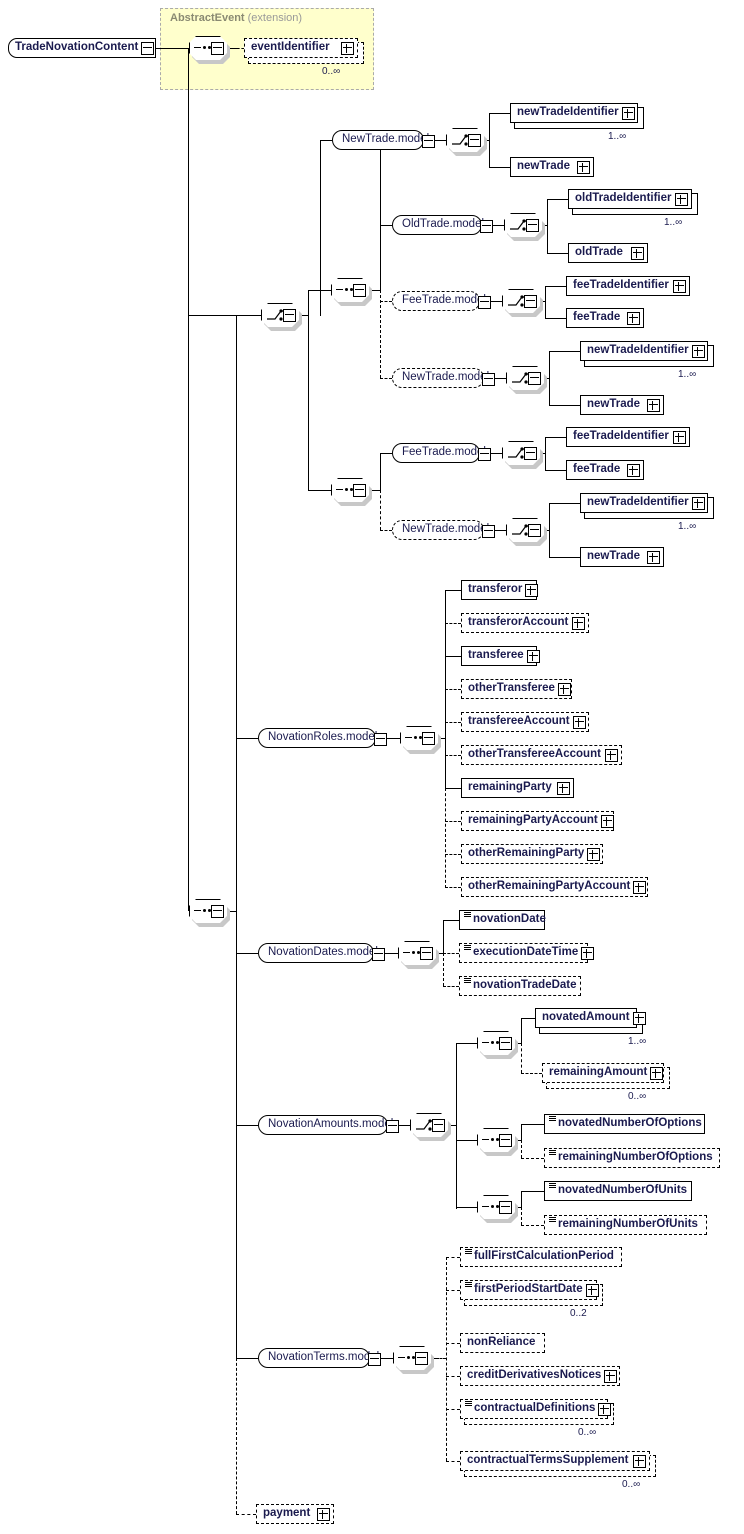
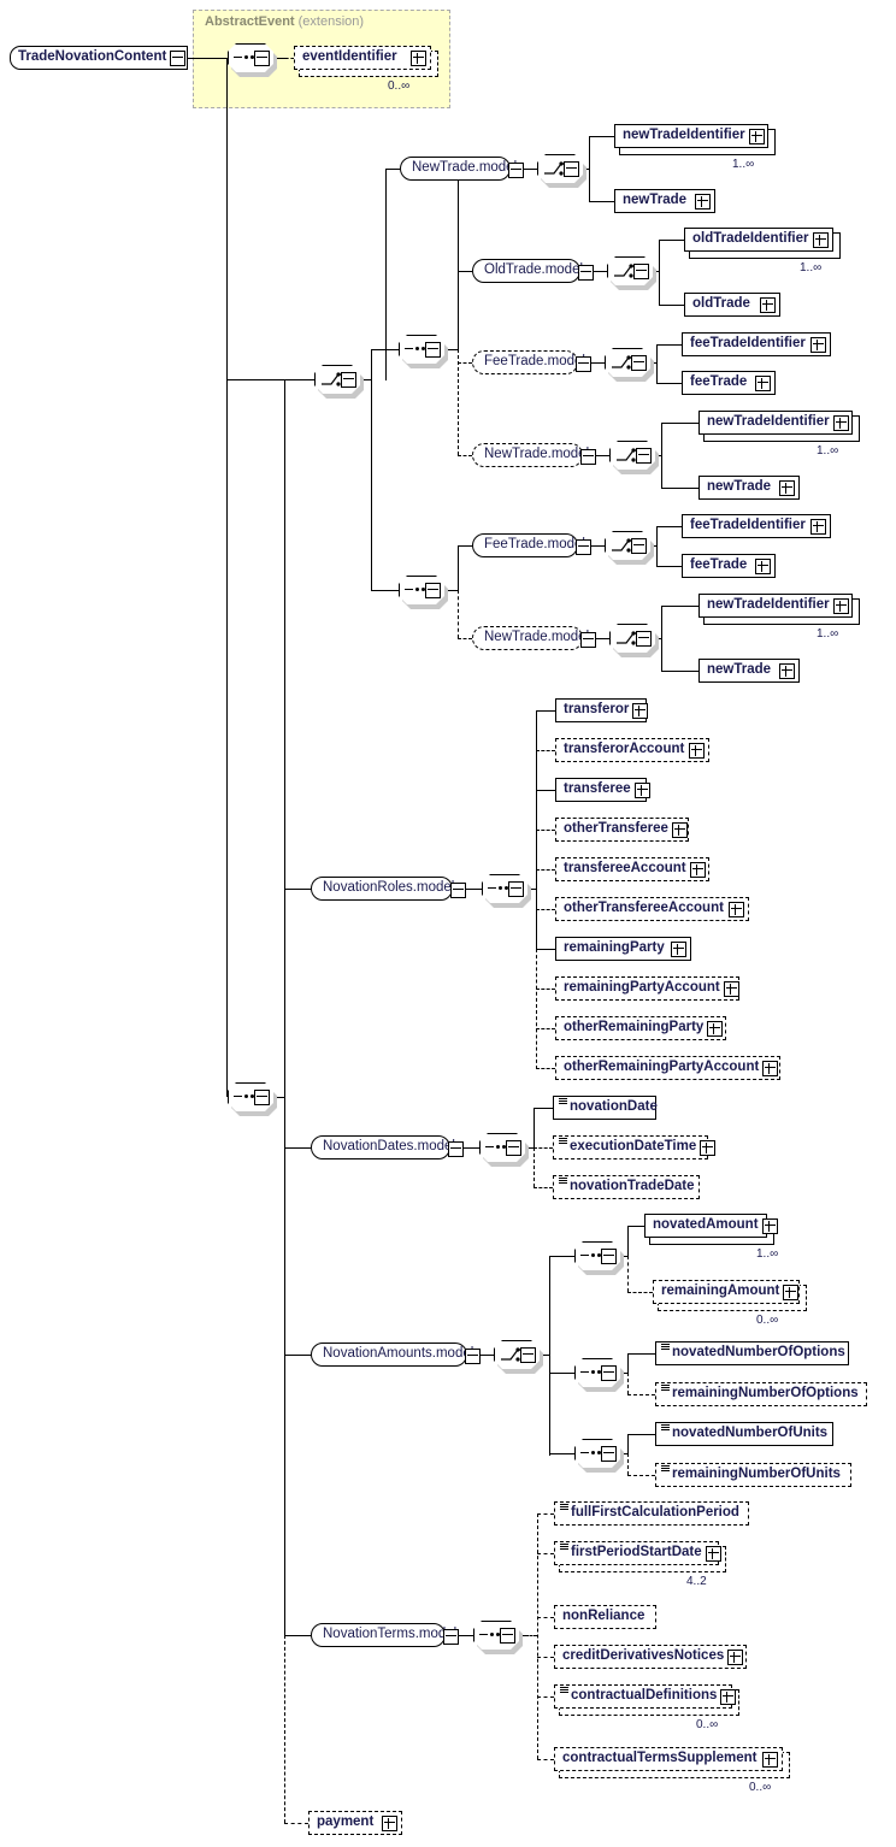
  AbstractEvent (extension)
  TradeNovationContent
  eventIdentifier
  0..∞
  NewTrade.mod
  newTradeIdentifier
  1..∞
  newTrade
  OldTrade.mode
  oldTradeIdentifier
  1..∞
  oldTrade
  FeeTrade.mod
  feeTradeIdentifier
  feeTrade
  NewTrade.mod
  newTradeIdentifier
  1..∞
  newTrade
  FeeTrade.mod
  feeTradeIdentifier
  feeTrade
  NewTrade.mod
  newTradeIdentifier
  1..∞
  newTrade
  NovationRoles.mode
  transferor
  transferorAccount
  transferee
  otherTransferee
  transfereeAccount
  otherTransfereeAccount
  remainingParty
  remainingPartyAccount
  otherRemainingParty
  otherRemainingPartyAccount
  NovationDates.mod
  novationDate
  executionDateTime
  novationTradeDate
  NovationAmounts.mod
  novatedAmount
  1..∞
  remainingAmount
  0..∞
  novatedNumberOfOptions
  remainingNumberOfOptions
  novatedNumberOfUnits
  remainingNumberOfUnits
  NovationTerms.mo
  fullFirstCalculationPeriod
  firstPeriodStartDate
- 0..2
+ 4..2
  nonReliance
  creditDerivativesNotices
  contractualDefinitions
  0..∞
  contractualTermsSupplement
  0..∞
  payment
